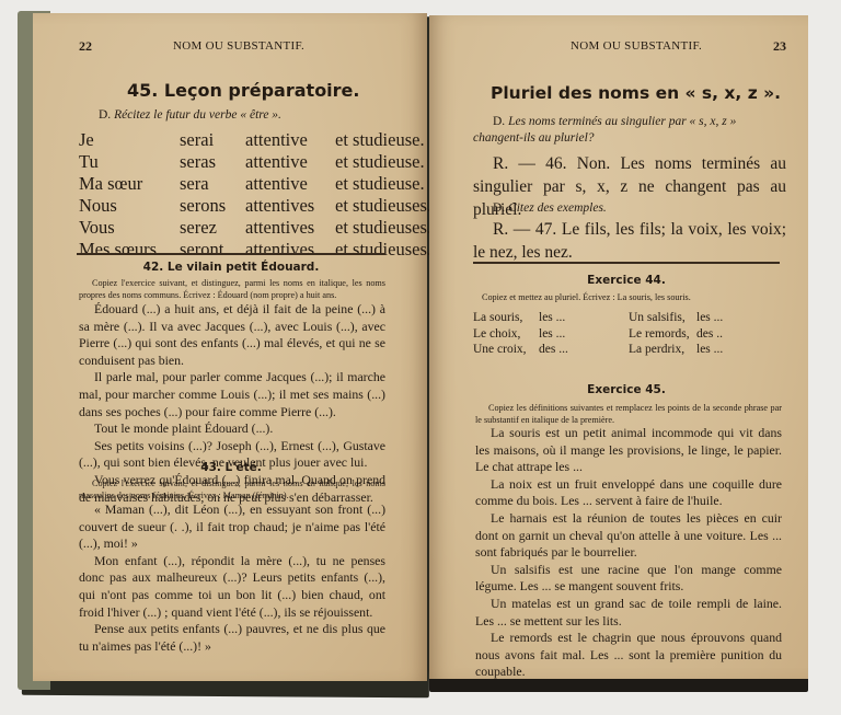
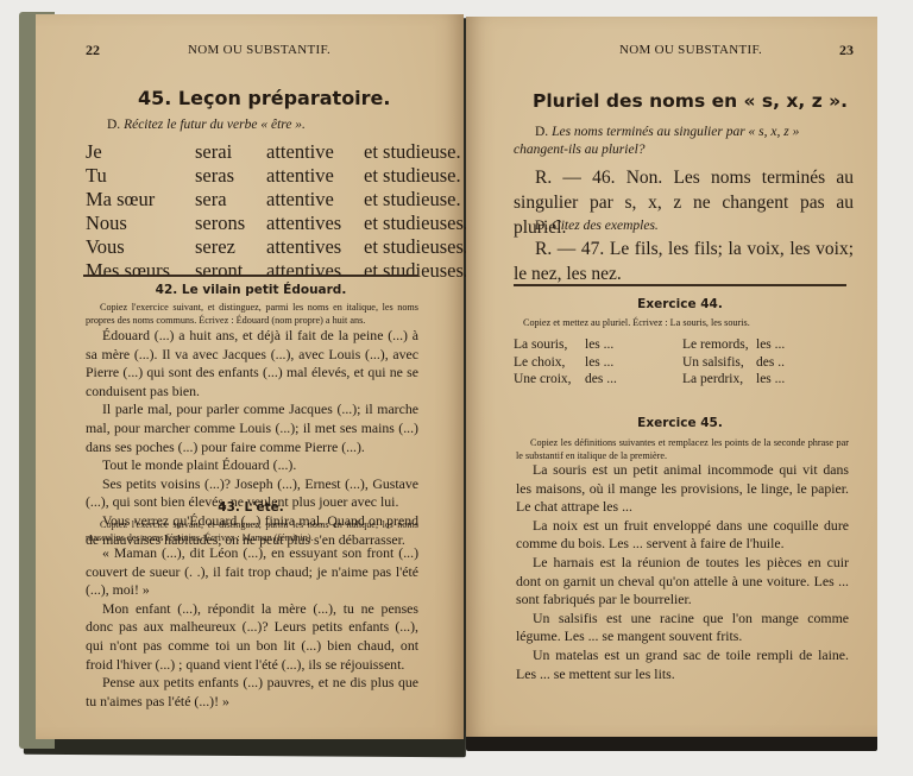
  22
  NOM OU SUBSTANTIF.
  45. Leçon préparatoire.
  D. Récitez le futur du verbe « être ».
  Je	serai	attentive	et studieuse.
  Tu	seras	attentive	et studieuse.
  Ma sœur	sera	attentive	et studieuse.
  Nous	serons	attentives	et studieuses
  Vous	serez	attentives	et studieuses
  Mes sœurs	seront	attentives	et studieuses
  42. Le vilain petit Édouard.
  Copiez l'exercice suivant, et distinguez, parmi les noms en italique, les noms propres des noms communs. Écrivez : Édouard (nom propre) a huit ans.
  Édouard (...) a huit ans, et déjà il fait de la peine (...) à sa mère (...). Il va avec Jacques (...), avec Louis (...), avec Pierre (...) qui sont des enfants (...) mal élevés, et qui ne se conduisent pas bien.
  Il parle mal, pour parler comme Jacques (...); il marche mal, pour marcher comme Louis (...); il met ses mains (...) dans ses poches (...) pour faire comme Pierre (...).
  Tout le monde plaint Édouard (...).
  Ses petits voisins (...)? Joseph (...), Ernest (...), Gustave (...), qui sont bien élevés, ne veulent plus jouer avec lui.
  Vous verrez qu'Édouard (...) finira mal. Quand on prend de mauvaises habitudes, on ne peut plus s'en débarrasser.
  43. L'été.
  Copiez l'exercice suivant, et distinguez, parmi les noms en italique, les noms masculins des noms féminins. Écrivez : Maman (féminin).
  « Maman (...), dit Léon (...), en essuyant son front (...) couvert de sueur (. .), il fait trop chaud; je n'aime pas l'été (...), moi! »
  Mon enfant (...), répondit la mère (...), tu ne penses donc pas aux malheureux (...)? Leurs petits enfants (...), qui n'ont pas comme toi un bon lit (...) bien chaud, ont froid l'hiver (...) ; quand vient l'été (...), ils se réjouissent.
  Pense aux petits enfants (...) pauvres, et ne dis plus que tu n'aimes pas l'été (...)! »
  NOM OU SUBSTANTIF.
  23
  Pluriel des noms en « s, x, z ».
  D. Les noms terminés au singulier par « s, x, z » changent-ils au pluriel?
  R. — 46. Non. Les noms terminés au singulier par s, x, z ne changent pas au pluriel.
  D. Citez des exemples.
  R. — 47. Le fils, les fils; la voix, les voix; le nez, les nez.
  Exercice 44.
  Copiez et mettez au pluriel. Écrivez : La souris, les souris.
- La souris,	les ...	Un salsifis,	les ...
+ La souris,	les ...	Le remords,	les ...
- Le choix,	les ...	Le remords,	des ..
+ Le choix,	les ...	Un salsifis,	des ..
  Une croix,	des ...	La perdrix,	les ...
  Exercice 45.
  Copiez les définitions suivantes et remplacez les points de la seconde phrase par le substantif en italique de la première.
  La souris est un petit animal incommode qui vit dans les maisons, où il mange les provisions, le linge, le papier. Le chat attrape les ...
  La noix est un fruit enveloppé dans une coquille dure comme du bois. Les ... servent à faire de l'huile.
  Le harnais est la réunion de toutes les pièces en cuir dont on garnit un cheval qu'on attelle à une voiture. Les ... sont fabriqués par le bourrelier.
  Un salsifis est une racine que l'on mange comme légume. Les ... se mangent souvent frits.
  Un matelas est un grand sac de toile rempli de laine. Les ... se mettent sur les lits.
- Le remords est le chagrin que nous éprouvons quand nous avons fait mal. Les ... sont la première punition du coupable.
